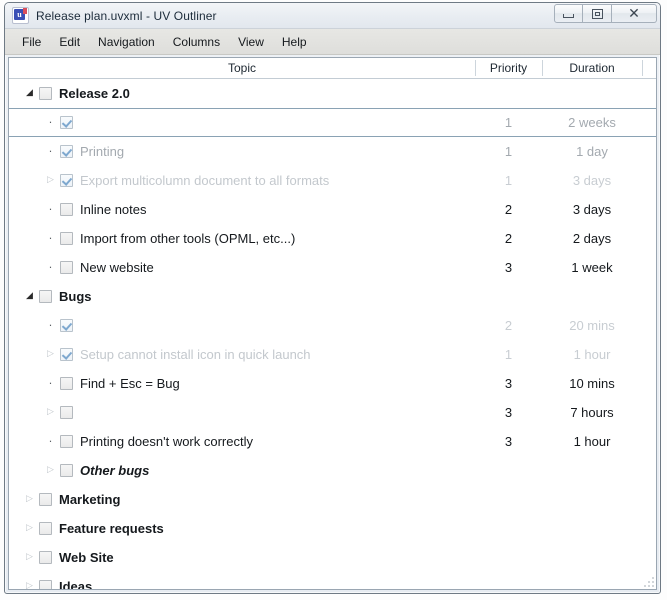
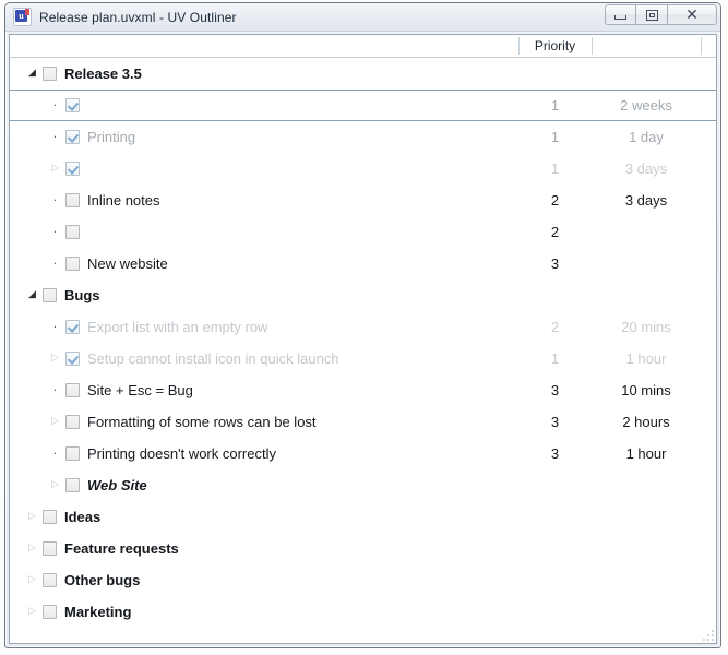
  u
  Release plan.uvxml - UV Outliner
  ✕
- File
- Edit
- Navigation
- Columns
- View
- Help
- Topic
  Priority
- Duration
  ◢
- Release 2.0
+ Release 3.5
  ·
  1
  2 weeks
  ·
  Printing
  1
  1 day
  ▷
- Export multicolumn document to all formats
  1
  3 days
  ·
  Inline notes
  2
  3 days
  ·
- Import from other tools (OPML, etc...)
  2
- 2 days
  ·
  New website
  3
- 1 week
  ◢
  Bugs
  ·
+ Export list with an empty row
  2
  20 mins
  ▷
  Setup cannot install icon in quick launch
  1
  1 hour
  ·
- Find + Esc = Bug
+ Site + Esc = Bug
  3
  10 mins
  ▷
+ Formatting of some rows can be lost
  3
- 7 hours
+ 2 hours
  ·
  Printing doesn't work correctly
  3
  1 hour
  ▷
- Other bugs
+ Web Site
  ▷
- Marketing
+ Ideas
  ▷
  Feature requests
  ▷
- Web Site
+ Other bugs
  ▷
- Ideas
+ Marketing
